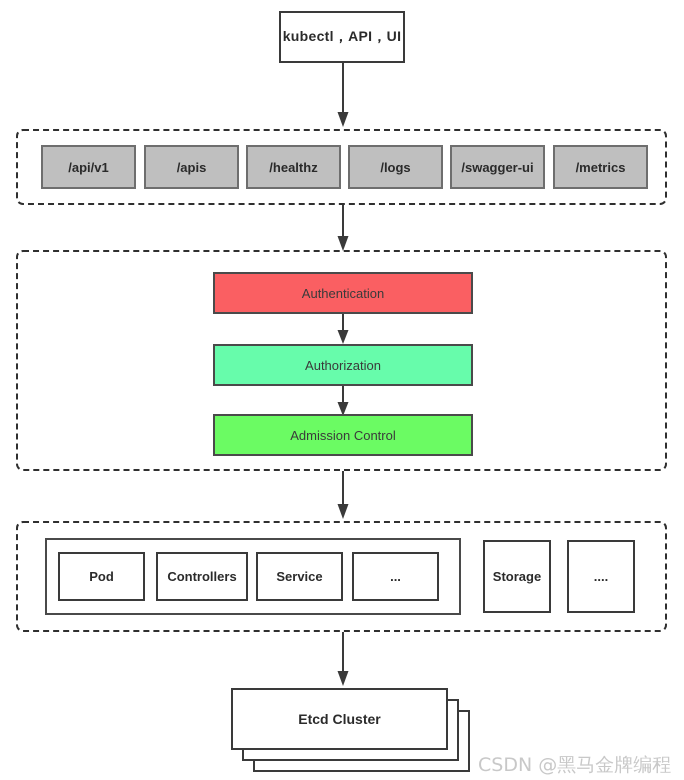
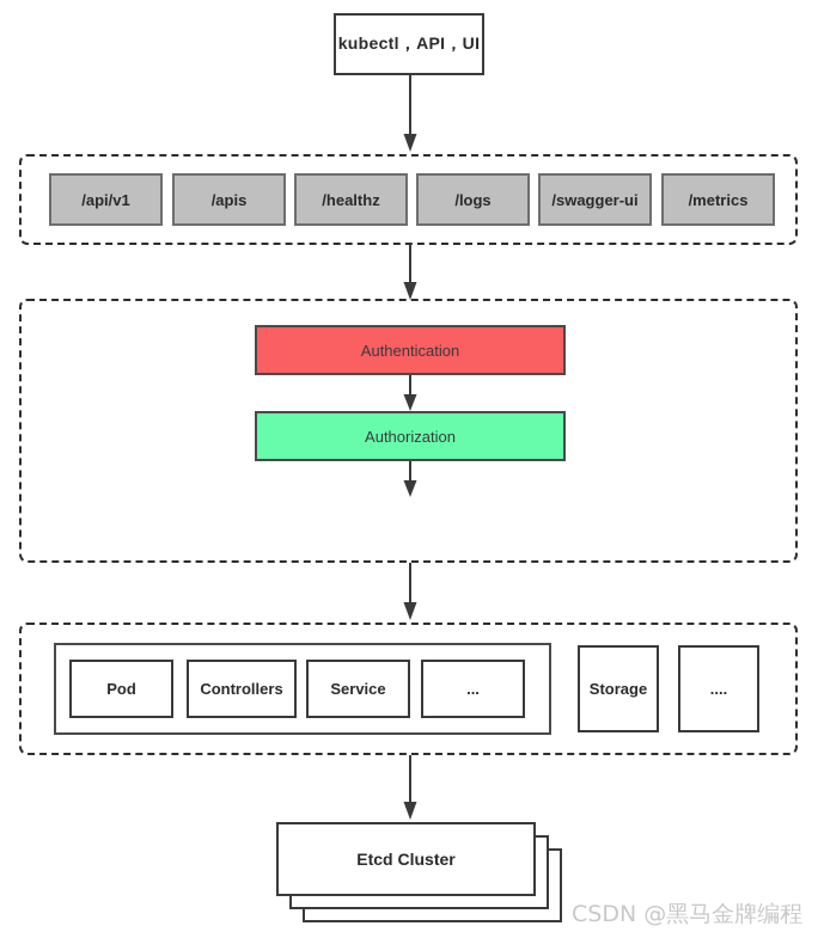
  kubectl，API，UI
  /api/v1
  /apis
  /healthz
  /logs
  /swagger-ui
  /metrics
  Authentication
  Authorization
- Admission Control
  Pod
  Controllers
  Service
  ...
  Storage
  ....
  Etcd Cluster
  CSDN @黑马金牌编程
